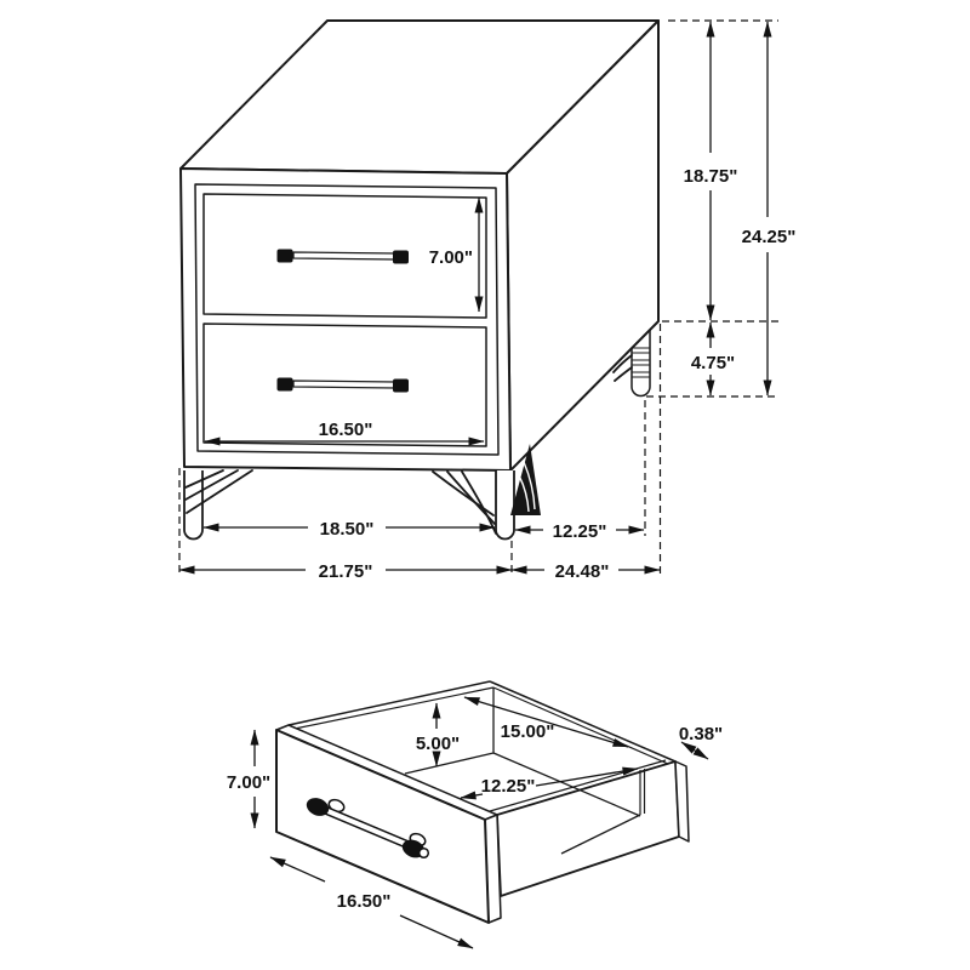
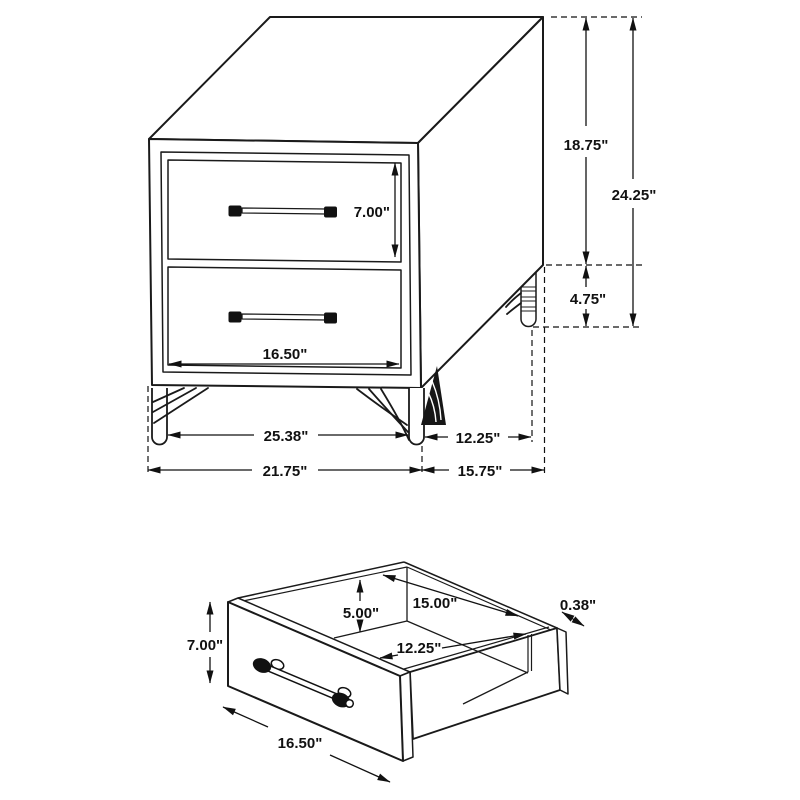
  7.00"
  16.50"
- 18.50"
+ 25.38"
  12.25"
  21.75"
- 24.48"
+ 15.75"
  18.75"
  24.25"
  4.75"
  7.00"
  5.00"
  15.00"
  12.25"
  0.38"
  16.50"
